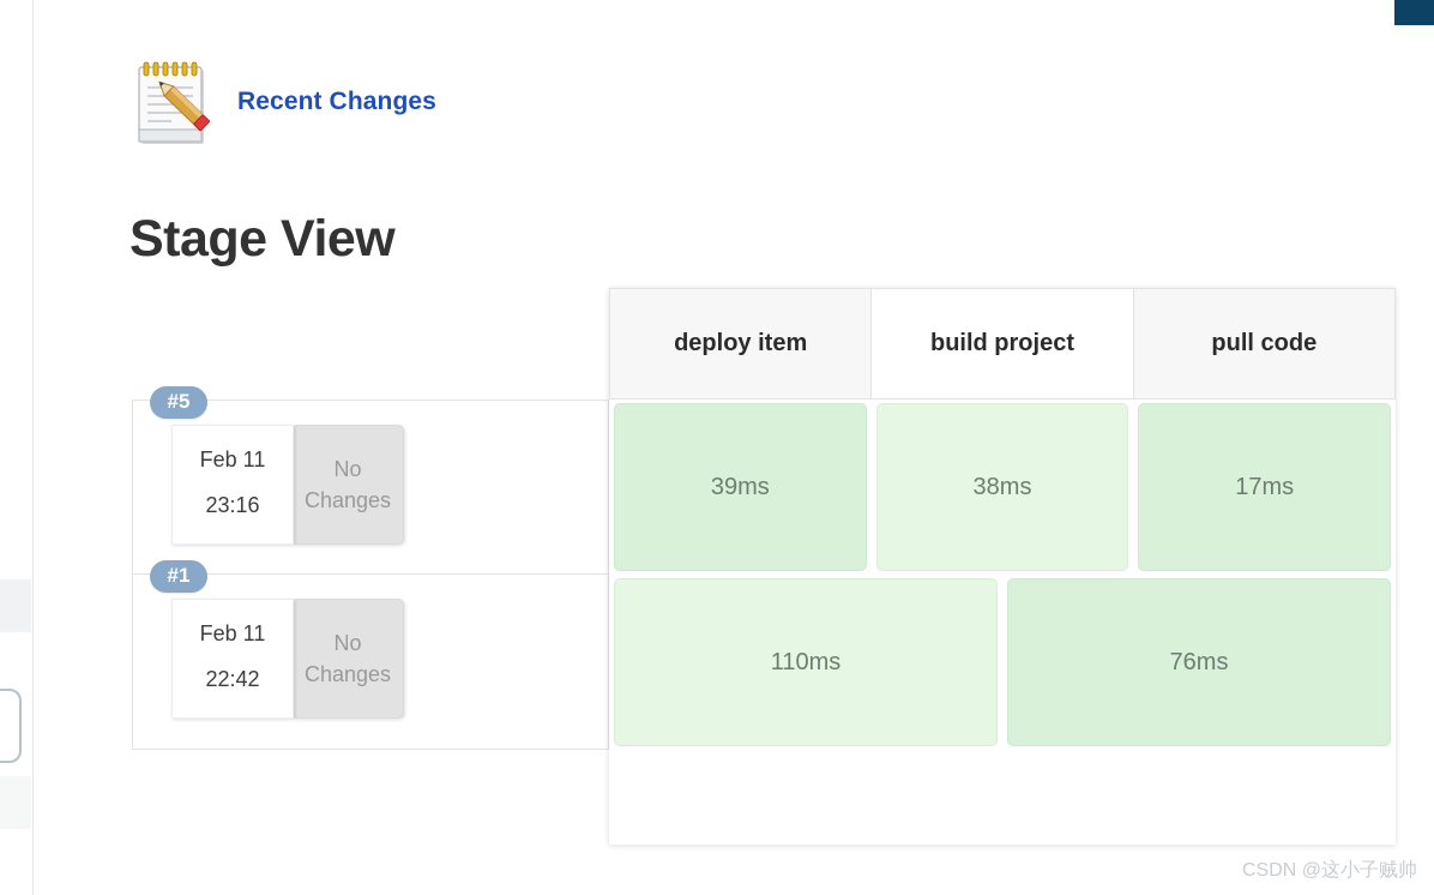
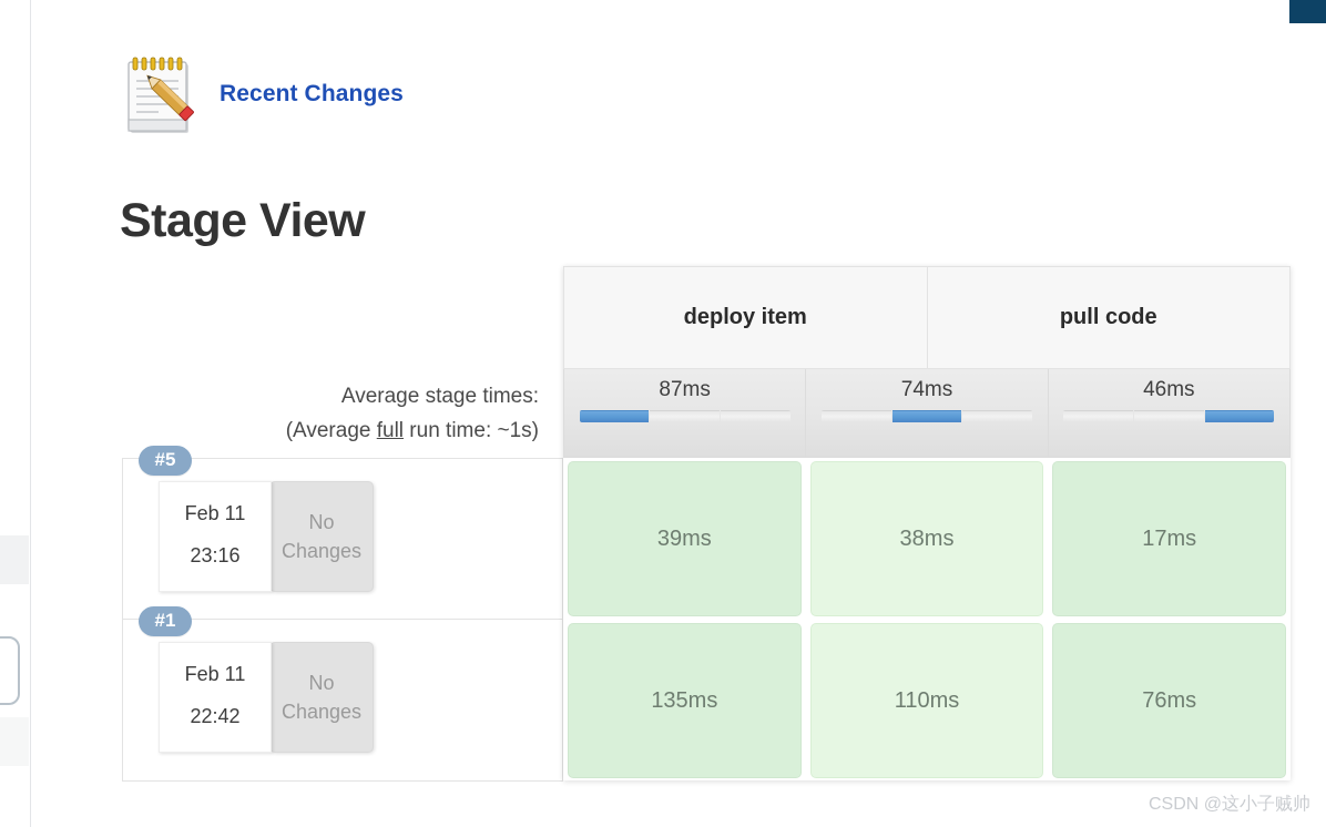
  Recent Changes
  Stage View
  deploy item
- build project
  pull code
+ Average stage times:
+ (Average full run time: ~1s)
+ 87ms
+ 74ms
+ 46ms
  #5
  Feb 11
  23:16
  No Changes
  39ms
  38ms
  17ms
  #1
  Feb 11
  22:42
  No Changes
+ 135ms
  110ms
  76ms
  CSDN @这小子贼帅
